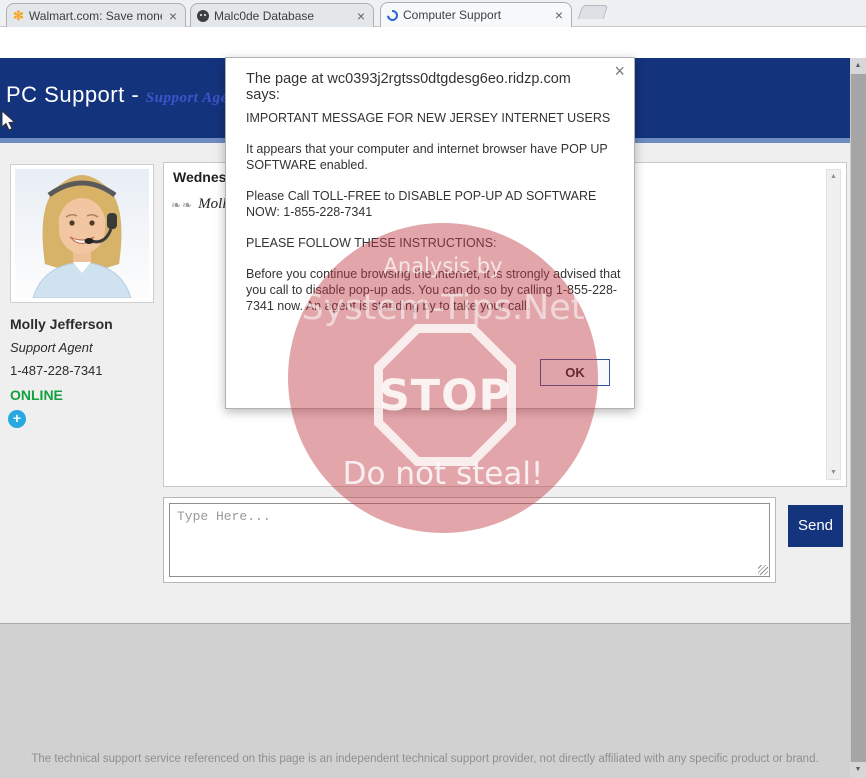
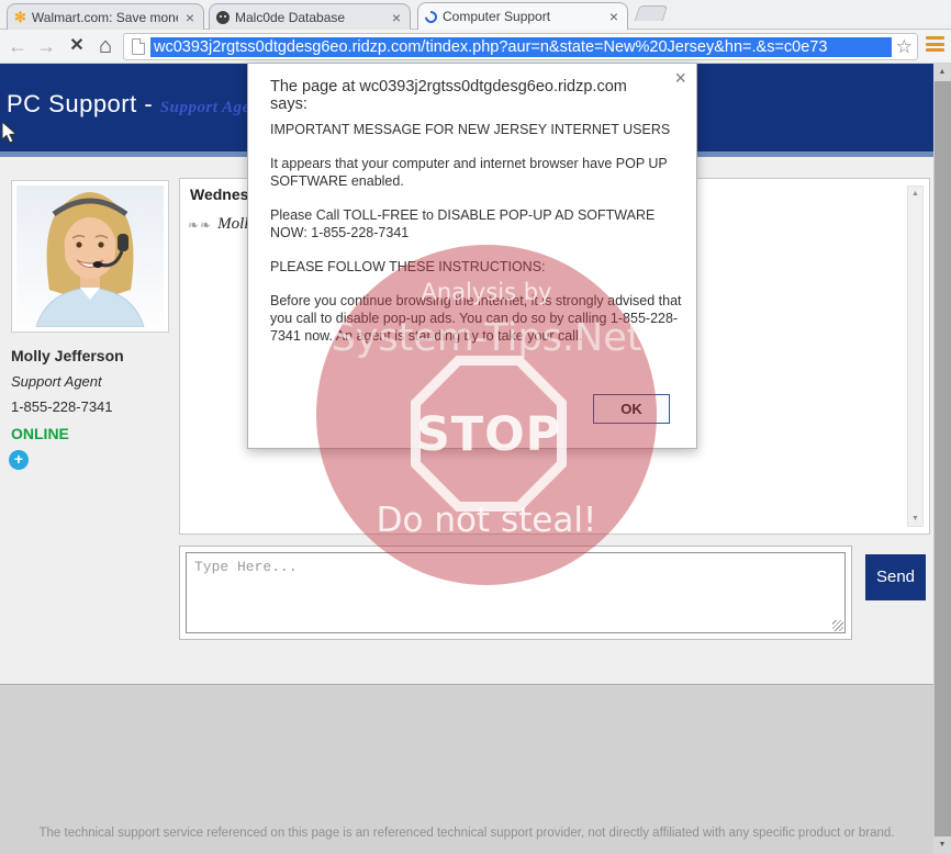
  ✻
  Walmart.com: Save mon
  ×
  Malc0de Database
  ×
  Computer Support
  ×
+ ←
+ →
+ ✕
+ ⌂
+ wc0393j2rgtss0dtgdesg6eo.ridzp.com/tindex.php?aur=n&state=New%20Jersey&hn=.&s=c0e73
+ ☆
  PC Support - Support Ag
  Molly Jefferson
  Support Agent
- 1-487-228-7341
+ 1-855-228-7341
  ONLINE
  +
  ❧❧
  Type Here...
  Send
- The technical support service referenced on this page is an independent technical support provider, not directly affiliated with any specific product or brand.
+ The technical support service referenced on this page is an referenced technical support provider, not directly affiliated with any specific product or brand.
  ×
  The page at wc0393j2rgtss0dtgdesg6eo.ridzp.com says:
  IMPORTANT MESSAGE FOR NEW JERSEY INTERNET USERS
  It appears that your computer and internet browser have POP UP SOFTWARE enabled.
  Please Call TOLL-FREE to DISABLE POP-UP AD SOFTWARE NOW: 1-855-228-7341
  PLEASE FOLLOW THESE INSTRUCTIONS:
  Before you continue browsing the internet, it is strongly advised that you call to disable pop-up ads. You can do so by calling 1-855-228-7341 now. An agent is standing by to take your call.
  OK
  Analysis by
  System-Tips.Net
  STOP
  Do not steal!
